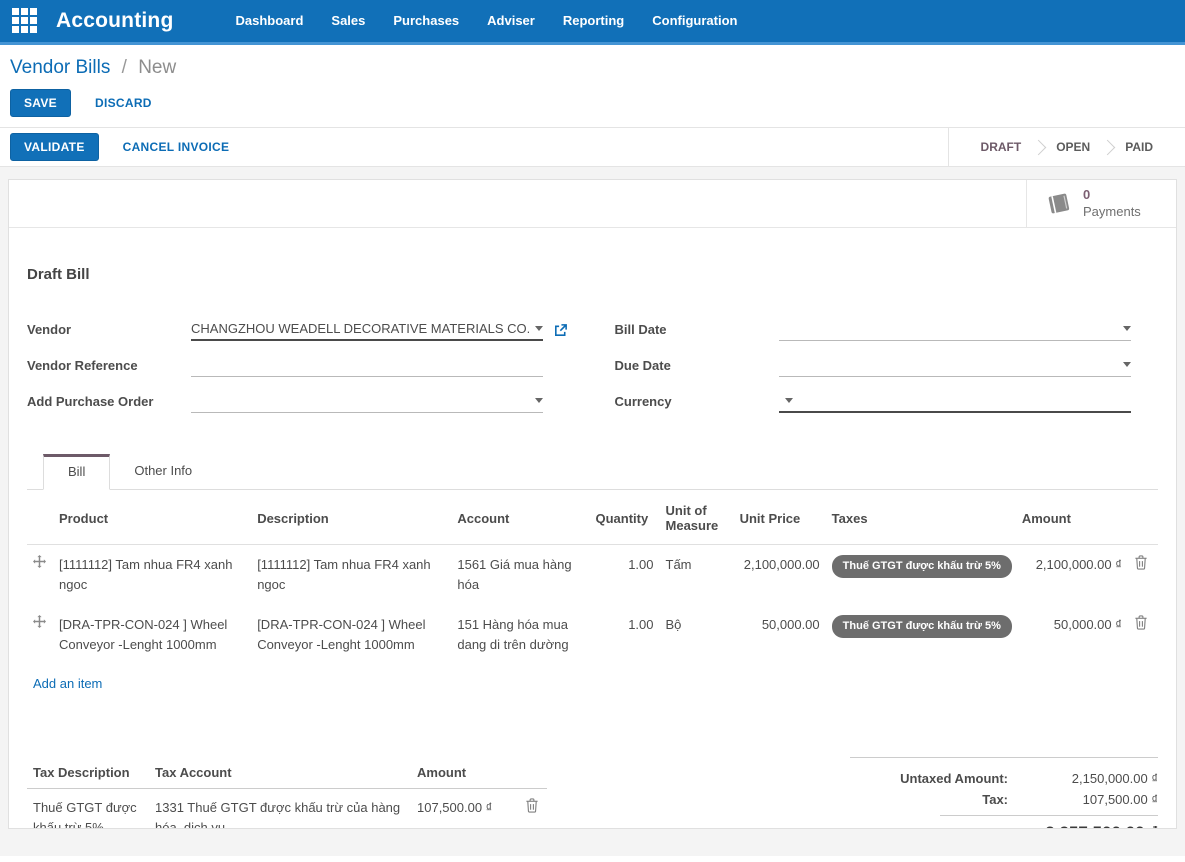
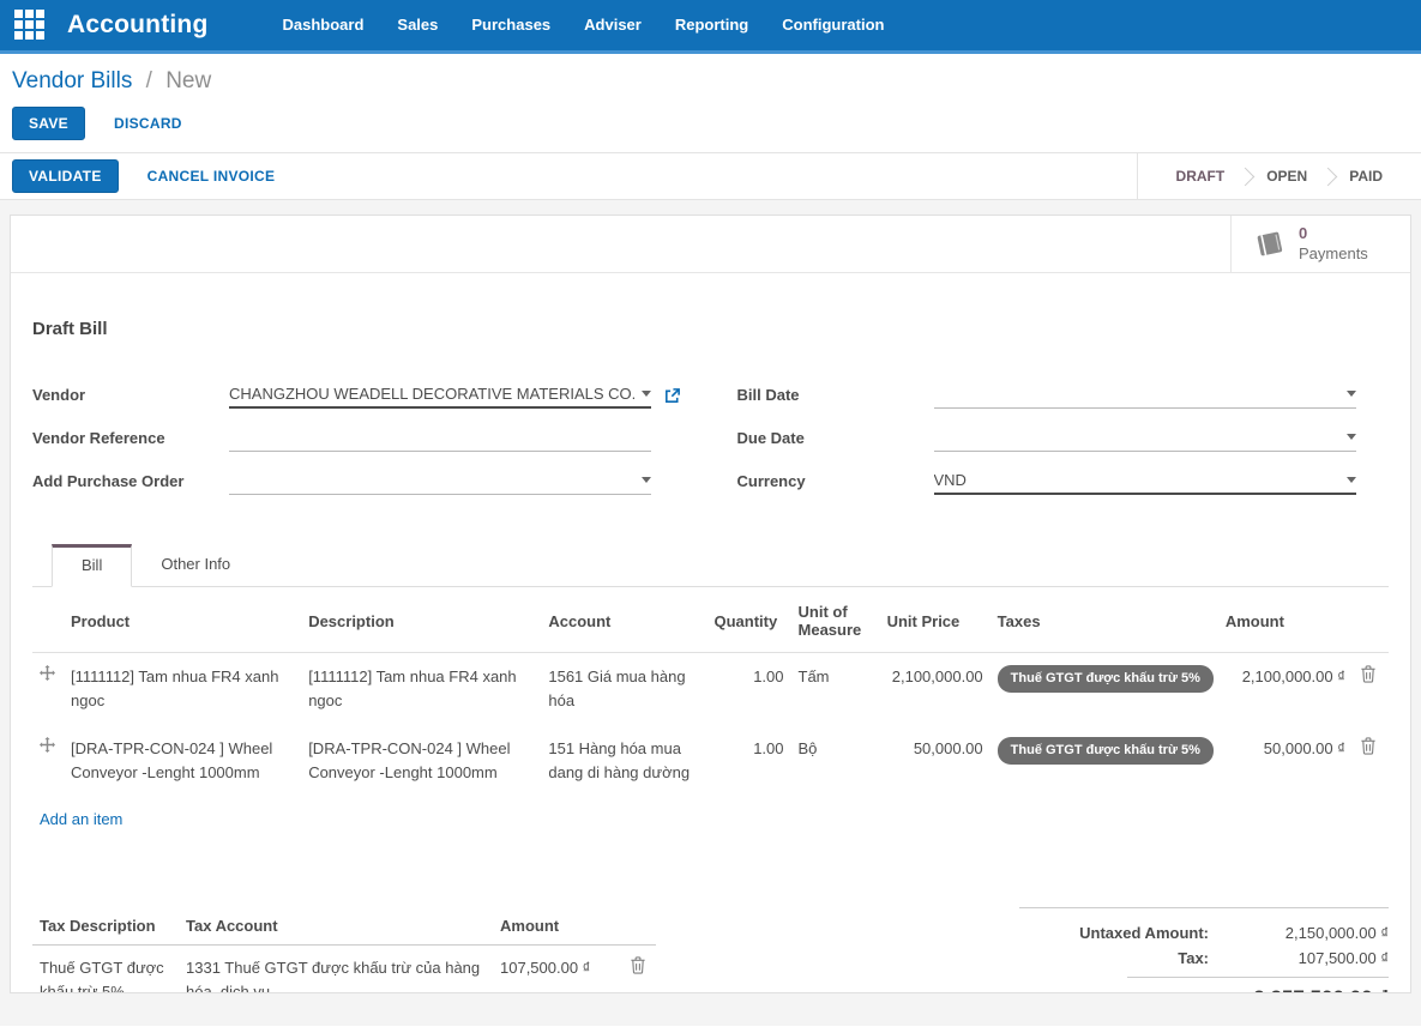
  Accounting
  Dashboard
  Sales
  Purchases
  Adviser
  Reporting
  Configuration
  Vendor Bills / New
  SAVE
  DISCARD
  VALIDATE
  CANCEL INVOICE
  DRAFT
  OPEN
  PAID
  0
  Payments
  Draft Bill
  Vendor
  CHANGZHOU WEADELL DECORATIVE MATERIALS CO.
  Vendor Reference
  Add Purchase Order
  Bill Date
  Due Date
  Currency
+ VND
  Bill
  Other Info
  	Product	Description	Account	Quantity	Unit of Measure	Unit Price	Taxes	Amount
  	[1111112] Tam nhua FR4 xanh ngoc	[1111112] Tam nhua FR4 xanh ngoc	1561 Giá mua hàng hóa	1.00	Tấm	2,100,000.00	Thuế GTGT được khấu trừ 5%	2,100,000.00 ₫
- 	[DRA-TPR-CON-024 ] Wheel Conveyor -Lenght 1000mm	[DRA-TPR-CON-024 ] Wheel Conveyor -Lenght 1000mm	151 Hàng hóa mua dang di trên dường	1.00	Bộ	50,000.00	Thuế GTGT được khấu trừ 5%	50,000.00 ₫
+ 	[DRA-TPR-CON-024 ] Wheel Conveyor -Lenght 1000mm	[DRA-TPR-CON-024 ] Wheel Conveyor -Lenght 1000mm	151 Hàng hóa mua dang di hàng dường	1.00	Bộ	50,000.00	Thuế GTGT được khấu trừ 5%	50,000.00 ₫
  Add an item
  Tax Description	Tax Account	Amount
  Thuế GTGT được khấu trừ 5%	1331 Thuế GTGT được khấu trừ của hàng hóa, dịch vụ	107,500.00 ₫
  Untaxed Amount:
  2,150,000.00 ₫
  Tax:
  107,500.00 ₫
